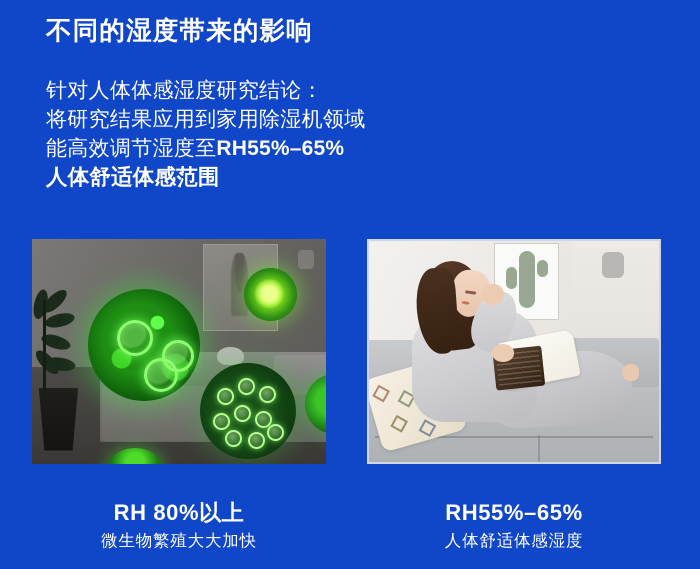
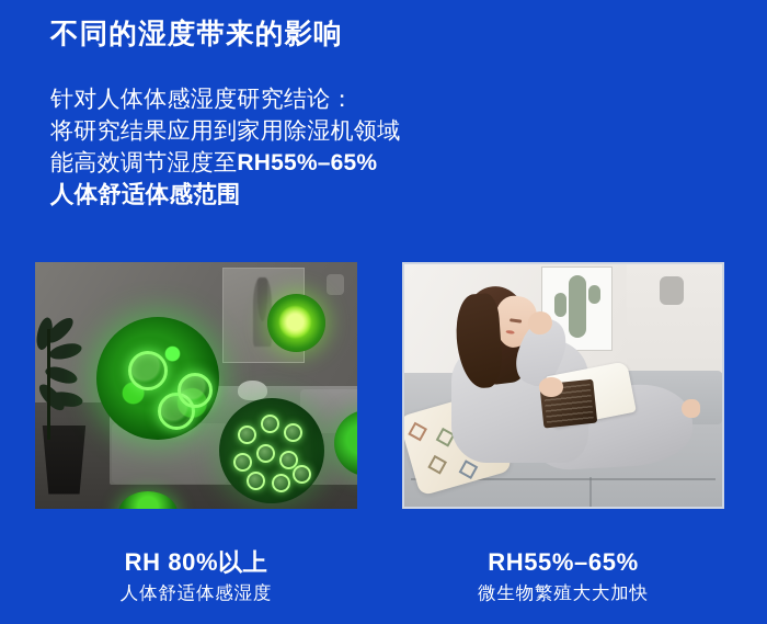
  不同的湿度带来的影响
  针对人体体感湿度研究结论：
  将研究结果应用到家用除湿机领域
  能高效调节湿度至RH55%–65%
  人体舒适体感范围
  RH 80%以上
- 微生物繁殖大大加快
+ 人体舒适体感湿度
  RH55%–65%
- 人体舒适体感湿度
+ 微生物繁殖大大加快
